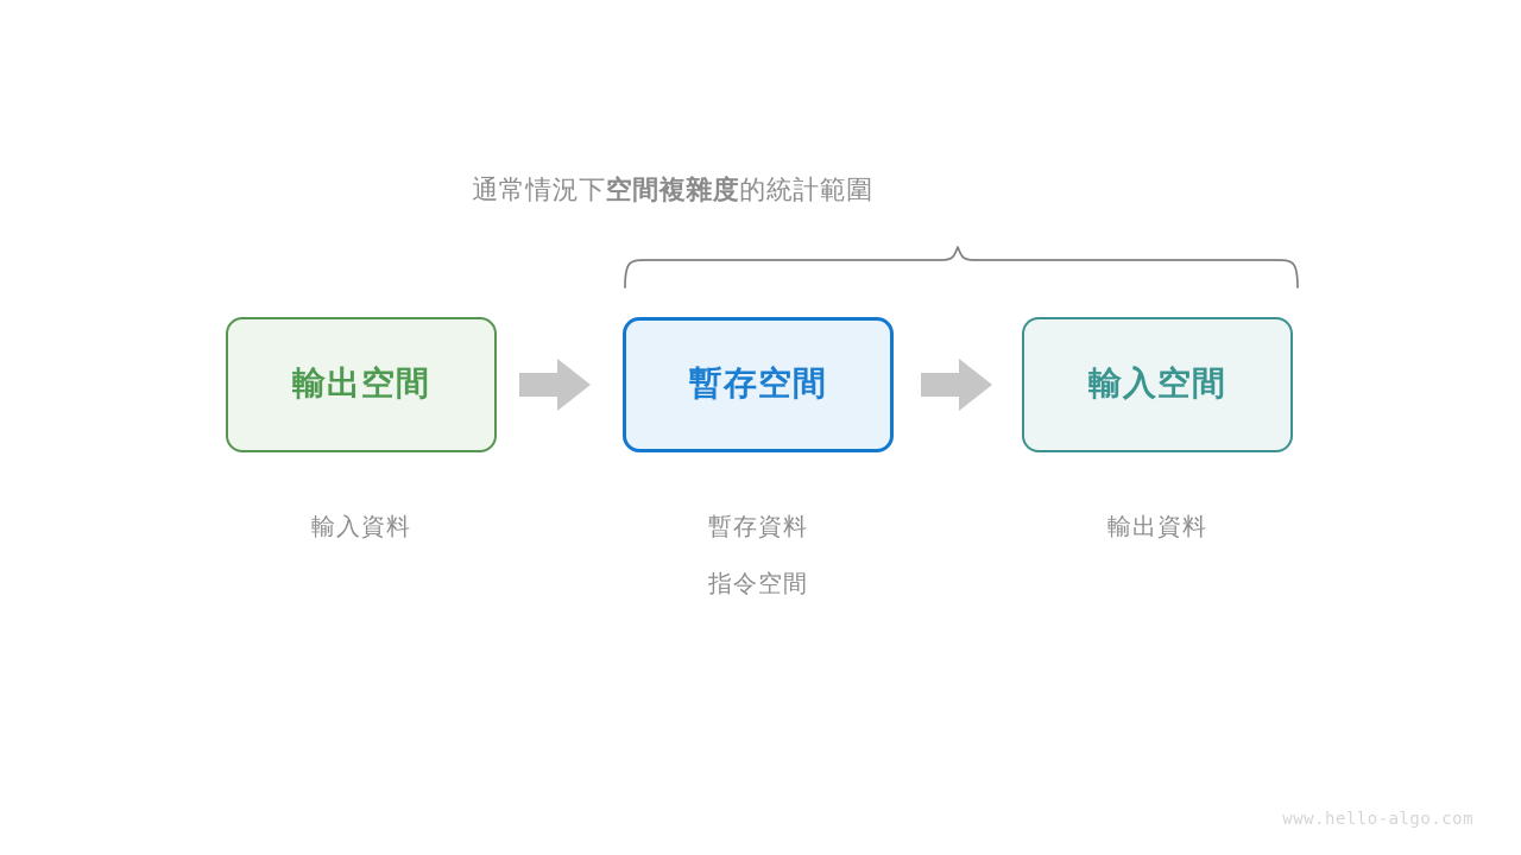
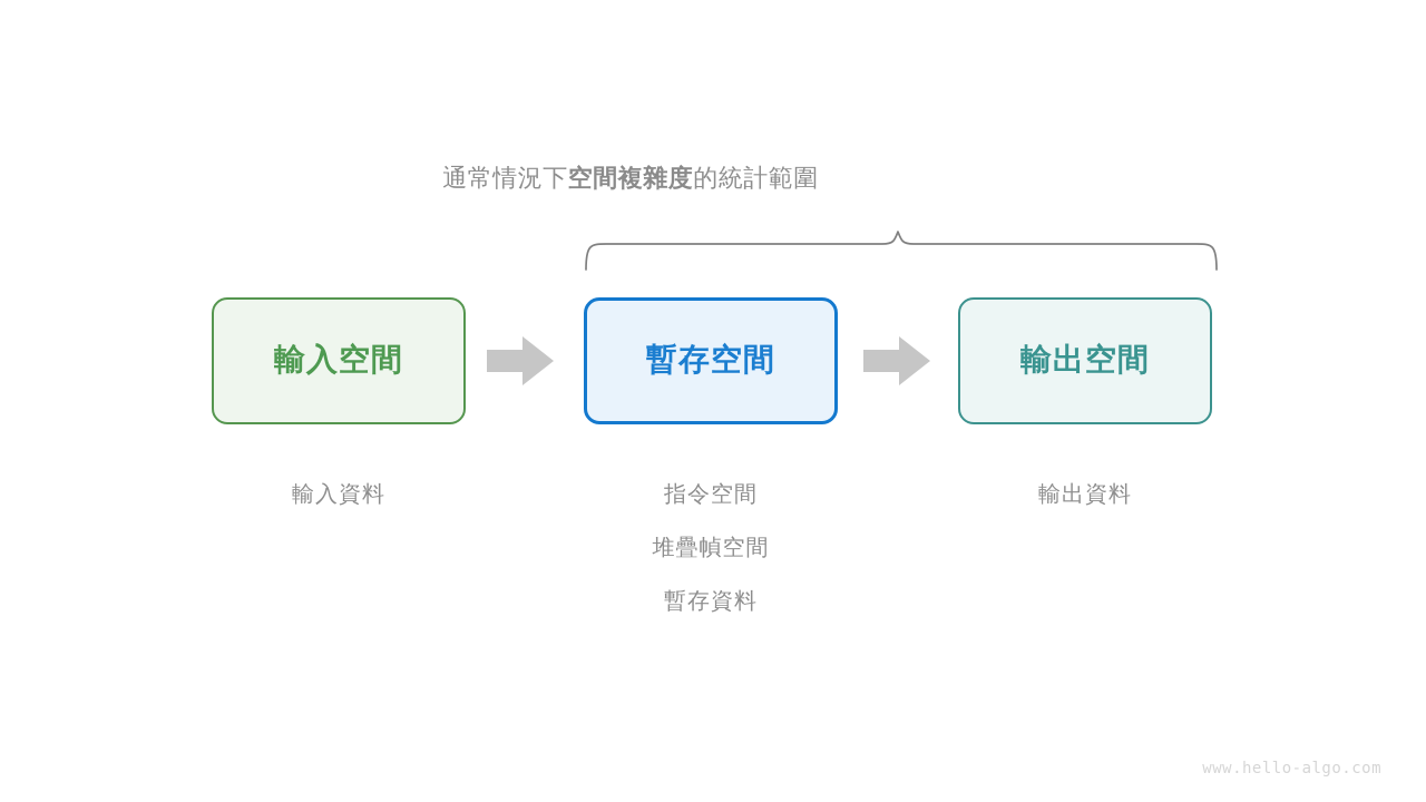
  通常情況下空間複雜度的統計範圍
- 輸出空間
+ 輸入空間
  暫存空間
- 輸入空間
+ 輸出空間
  輸入資料
- 暫存資料
+ 指令空間
+ 堆疊幀空間
- 指令空間
+ 暫存資料
  輸出資料
  www.hello-algo.com
